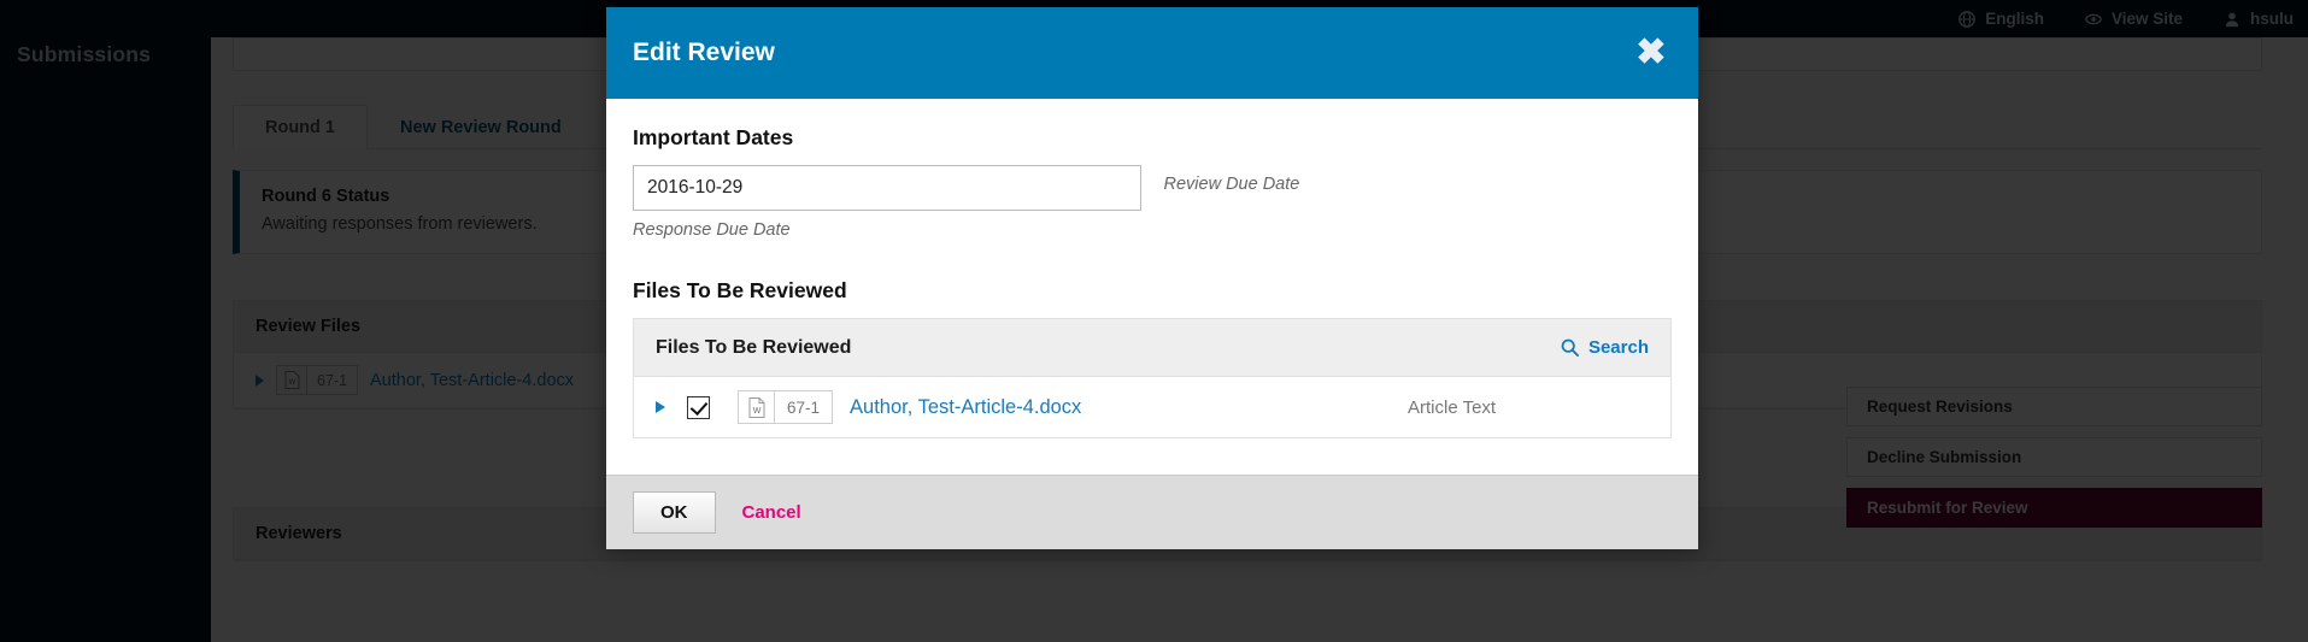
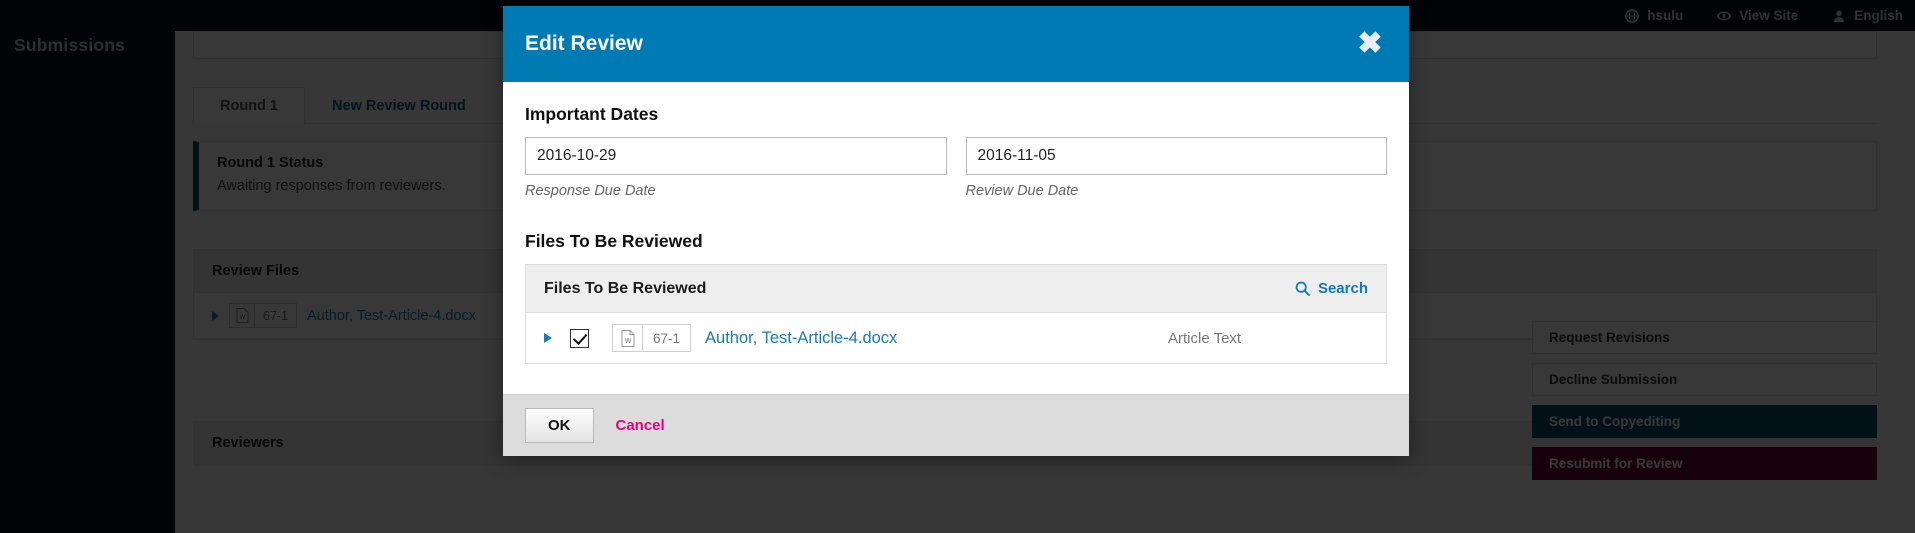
  Submissions
- English
+ hsulu
  View Site
- hsulu
+ English
  Round 1
  New Review Round
- Round 6 Status
+ Round 1 Status
  Awaiting responses from reviewers.
  Review Files
  67-1
  Author, Test-Article-4.docx
  Reviewers
  Request Revisions
  Decline Submission
+ Send to Copyediting
  Resubmit for Review
  Edit Review
  ✖
  Important Dates
  2016-10-29
  Response Due Date
+ 2016-11-05
  Review Due Date
  Files To Be Reviewed
  Files To Be Reviewed
  Search
  67-1
  Author, Test-Article-4.docx
  Article Text
  OK
  Cancel
